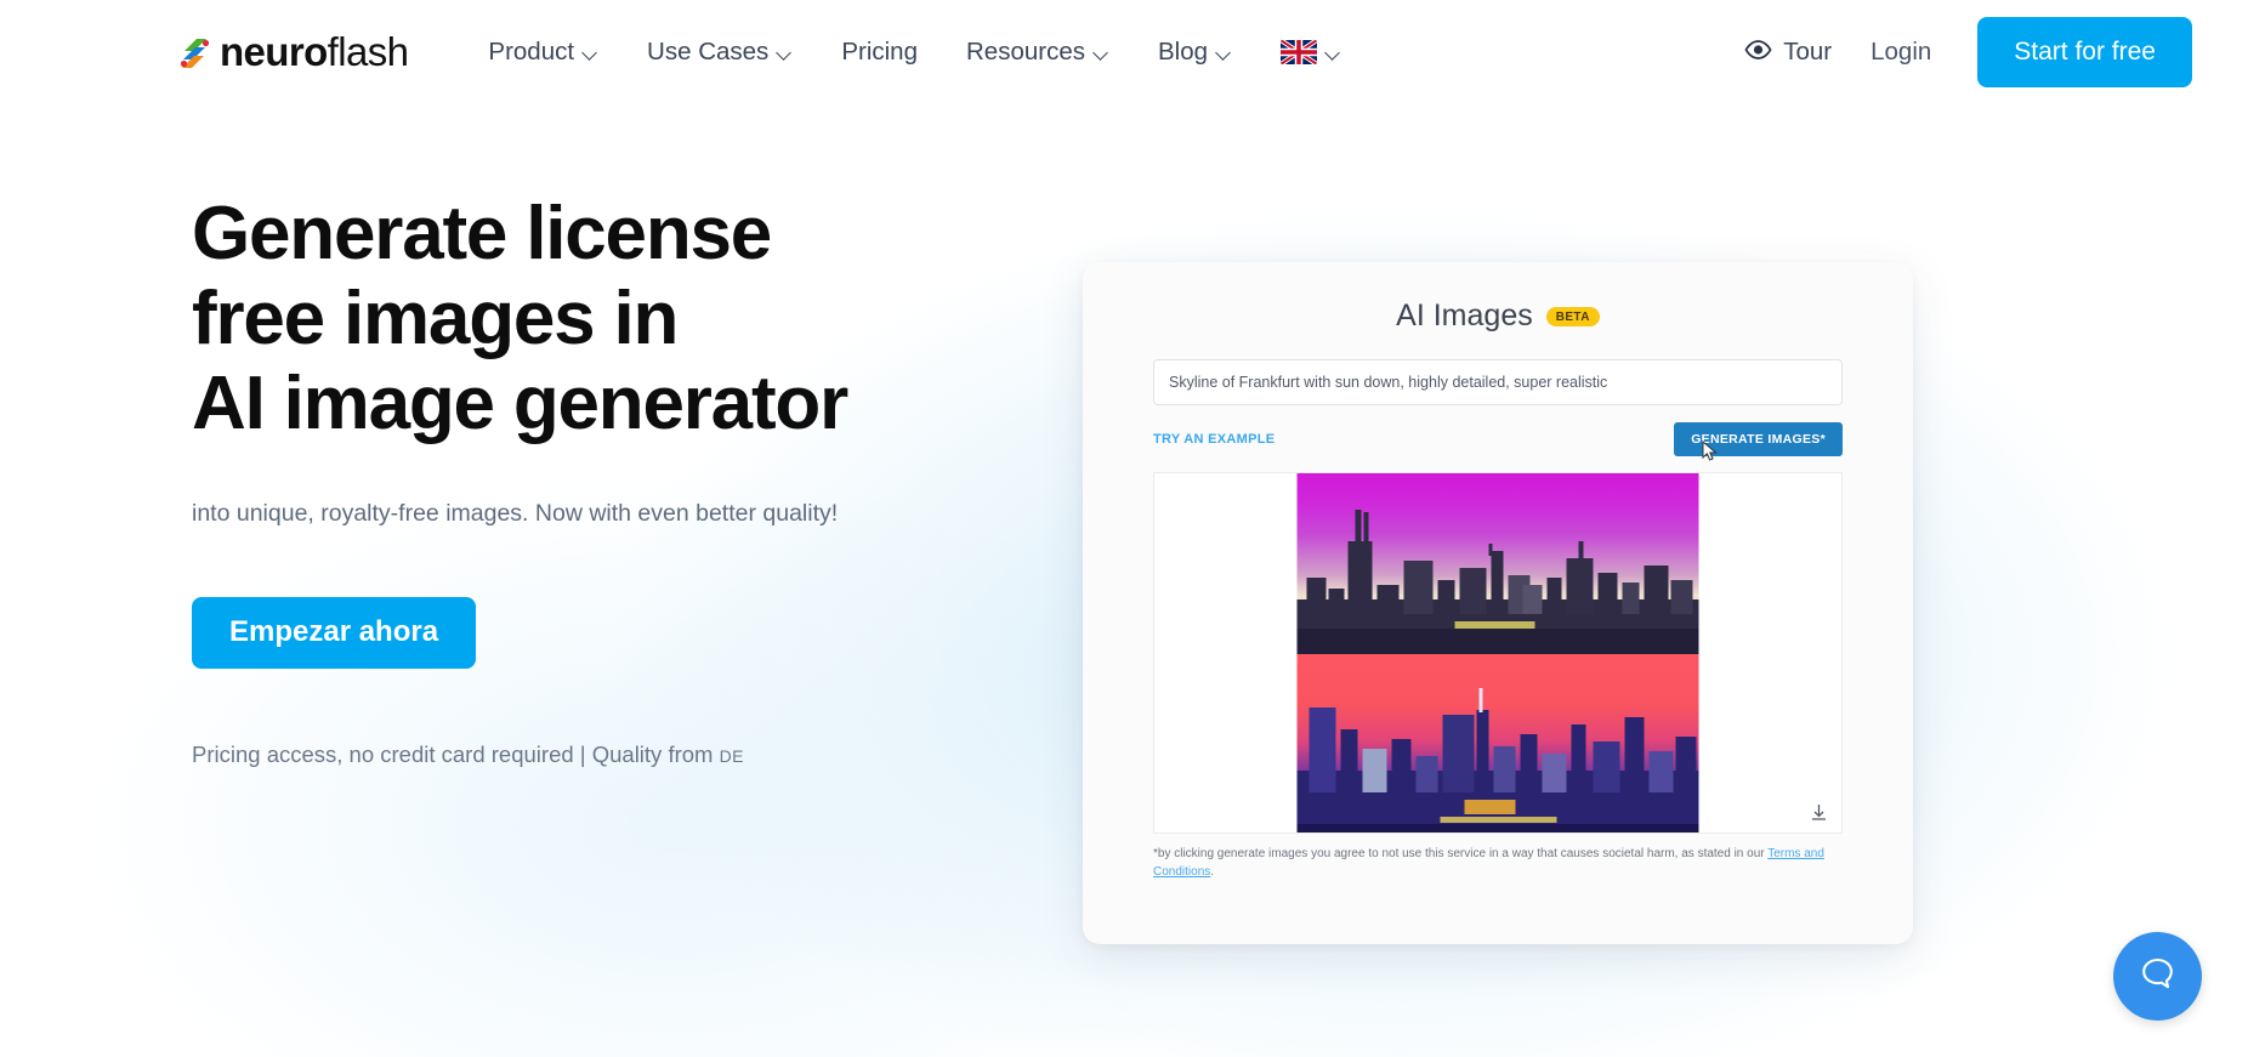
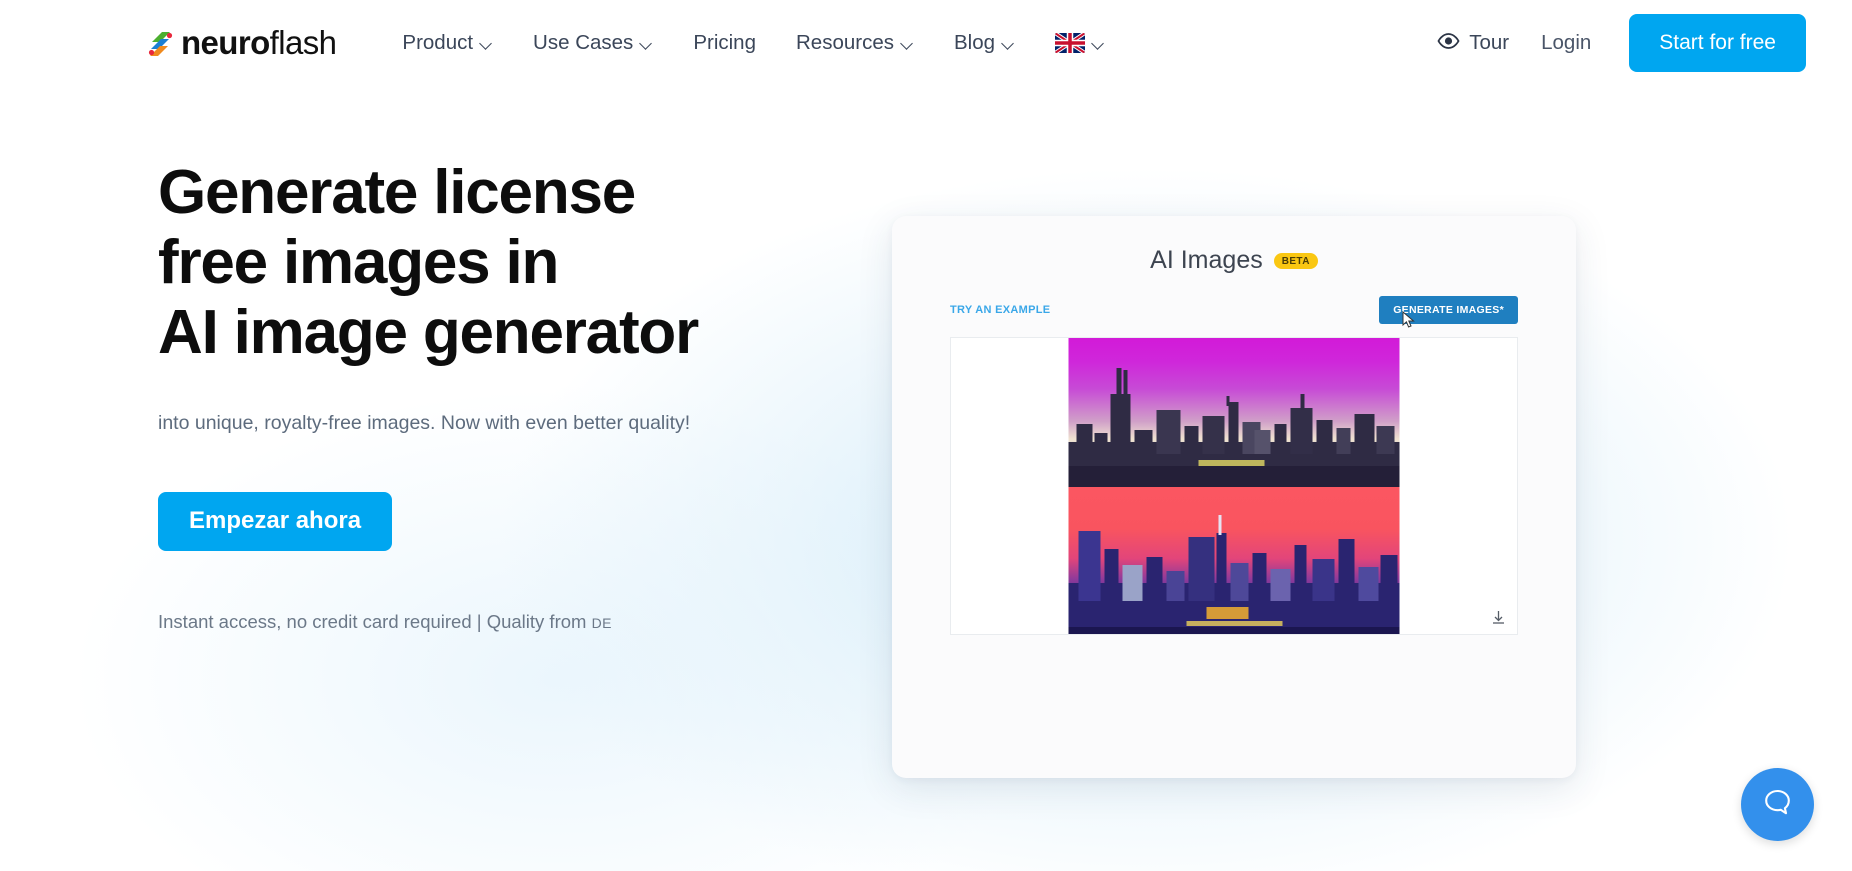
  neuroflash
  Product
  Use Cases
  Pricing
  Resources
  Blog
  Tour
  Login
  Start for free
  Generate license
  free images in
  AI image generator
  into unique, royalty-free images. Now with even better quality!
  Empezar ahora
- Pricing access, no credit card required | Quality from DE
+ Instant access, no credit card required | Quality from DE
  AI Images
  BETA
- Skyline of Frankfurt with sun down, highly detailed, super realistic
  TRY AN EXAMPLE
  GENERATE IMAGES*
- *by clicking generate images you agree to not use this service in a way that causes societal harm, as stated in our Terms and Conditions.
